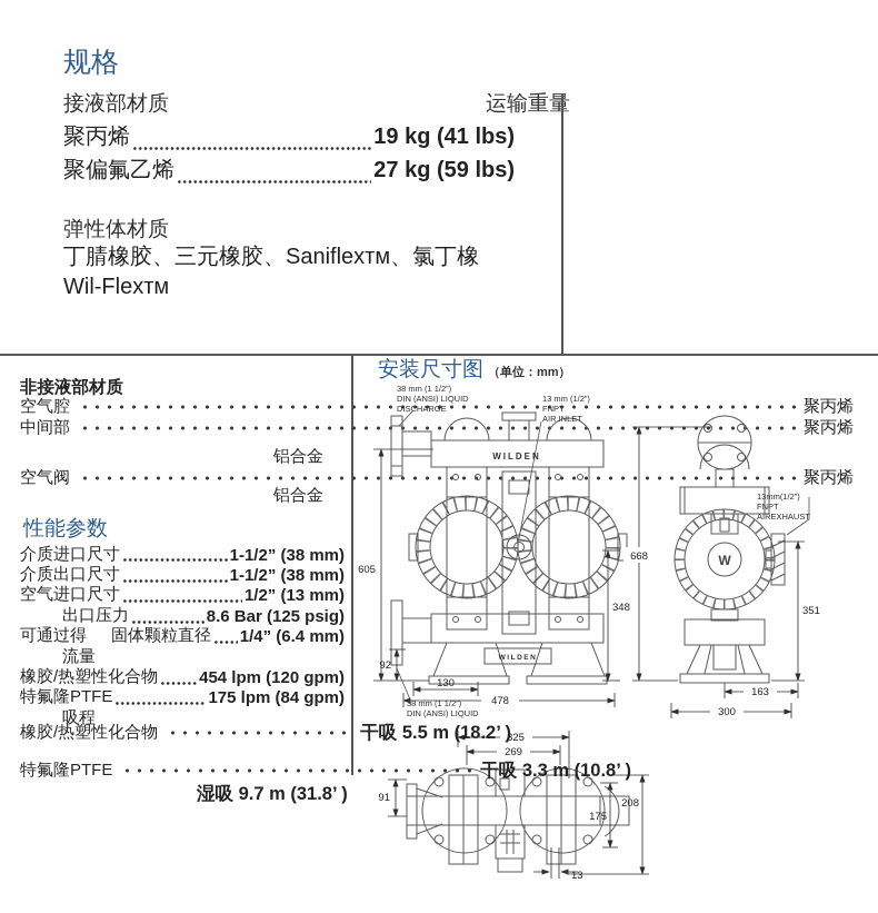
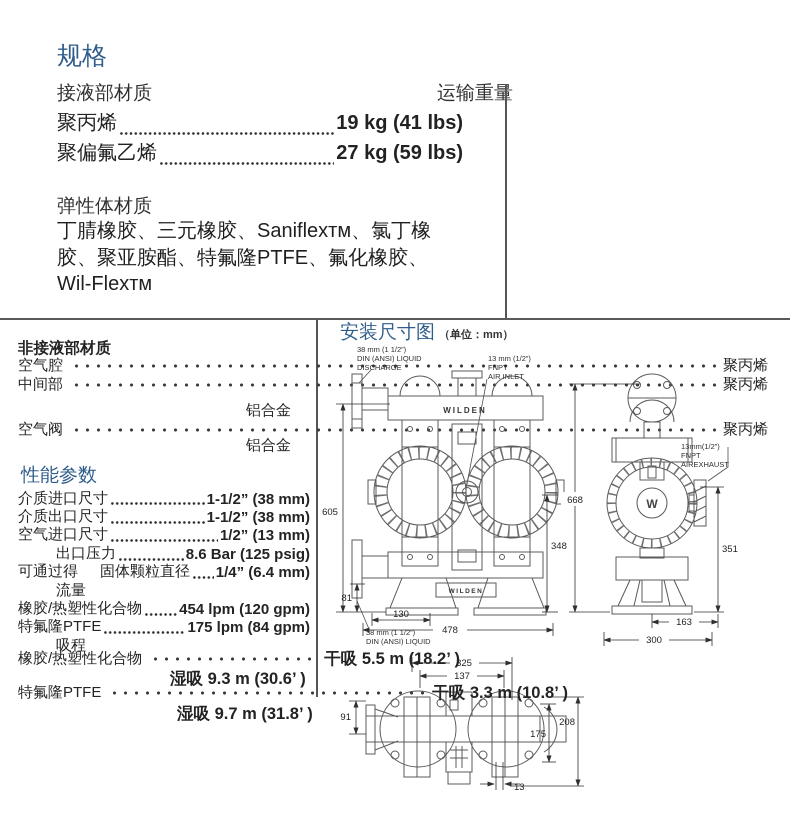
  规格
  接液部材质
  运输重量
  聚丙烯
  19 kg (41 lbs)
  聚偏氟乙烯
  27 kg (59 lbs)
  弹性体材质
  丁腈橡胶、三元橡胶、Saniflexᴛᴍ、氯丁橡
+ 胶、聚亚胺酯、特氟隆PTFE、氟化橡胶、
  Wil-Flexᴛᴍ
  非接液部材质
  空气腔
  聚丙烯
  中间部
  聚丙烯
  铝合金
  空气阀
  聚丙烯
  铝合金
  性能参数
  介质进口尺寸
  1-1/2” (38 mm)
  介质出口尺寸
  1-1/2” (38 mm)
  空气进口尺寸
  1/2” (13 mm)
  出口压力
  8.6 Bar (125 psig)
  可通过得
  固体颗粒直径
  1/4” (6.4 mm)
  流量
  橡胶/热塑性化合物
  454 lpm (120 gpm)
  特氟隆PTFE
  175 lpm (84 gpm)
  吸程
  橡胶/热塑性化合物
  干吸 5.5 m (18.2’ )
+ 湿吸 9.3 m (30.6’ )
  特氟隆PTFE
  干吸 3.3 m (10.8’ )
  湿吸 9.7 m (31.8’ )
  安装尺寸图
  （单位：mm）
  38 mm (1 1/2”)
  DIN (ANSI) LIQUID
  DISCHARGE
  13 mm (1/2”)
  FNPT
  AIR INLET
  13mm(1/2”)
  FNPT
  AIREXHAUST
  38 mm (1 1/2”)
  DIN (ANSI) LIQUID
  WILDEN
  W
  605
  348
- 92
+ 81
  130
  478
  668
  351
  163
  300
  325
- 269
+ 137
  91
  175
  208
  13
